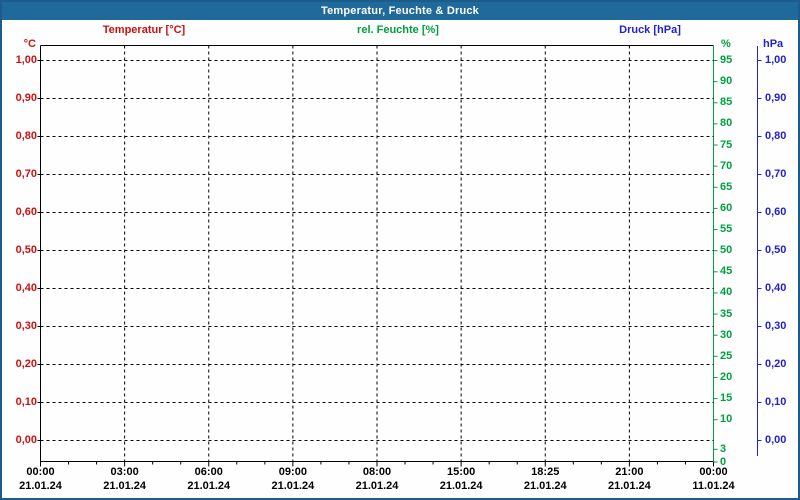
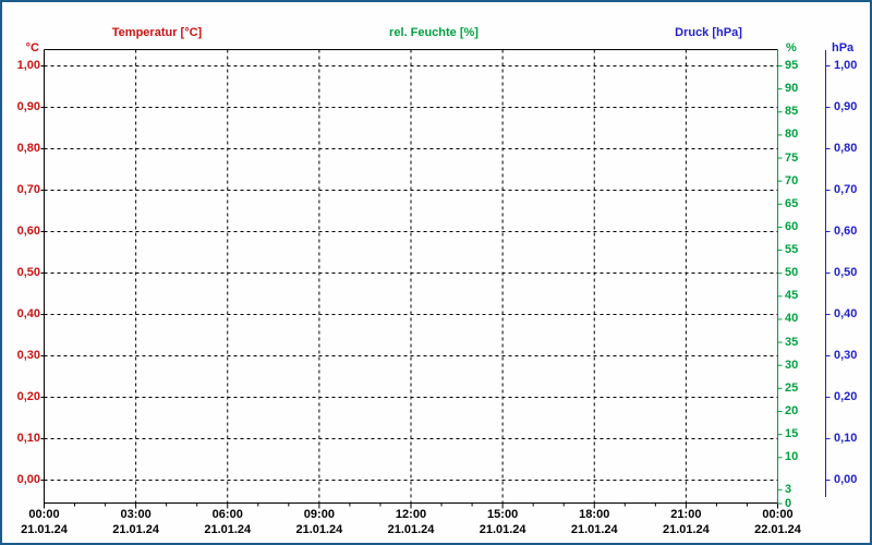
- Temperatur, Feuchte & Druck
  Temperatur [°C]
  rel. Feuchte [%]
  Druck [hPa]
  °C
  %
  hPa
  1,00
  0,90
  0,80
  0,70
  0,60
  0,50
  0,40
  0,30
  0,20
  0,10
  0,00
  1,00
  0,90
  0,80
  0,70
  0,60
  0,50
  0,40
  0,30
  0,20
  0,10
  0,00
  95
  90
  85
  80
  75
  70
  65
  60
  55
  50
  45
  40
  35
  30
  25
  20
  15
  10
  3
  0
  00:00
  03:00
  06:00
  09:00
- 08:00
+ 12:00
  15:00
- 18:25
+ 18:00
  21:00
  00:00
  21.01.24
  21.01.24
  21.01.24
  21.01.24
  21.01.24
  21.01.24
  21.01.24
  21.01.24
- 11.01.24
+ 22.01.24
